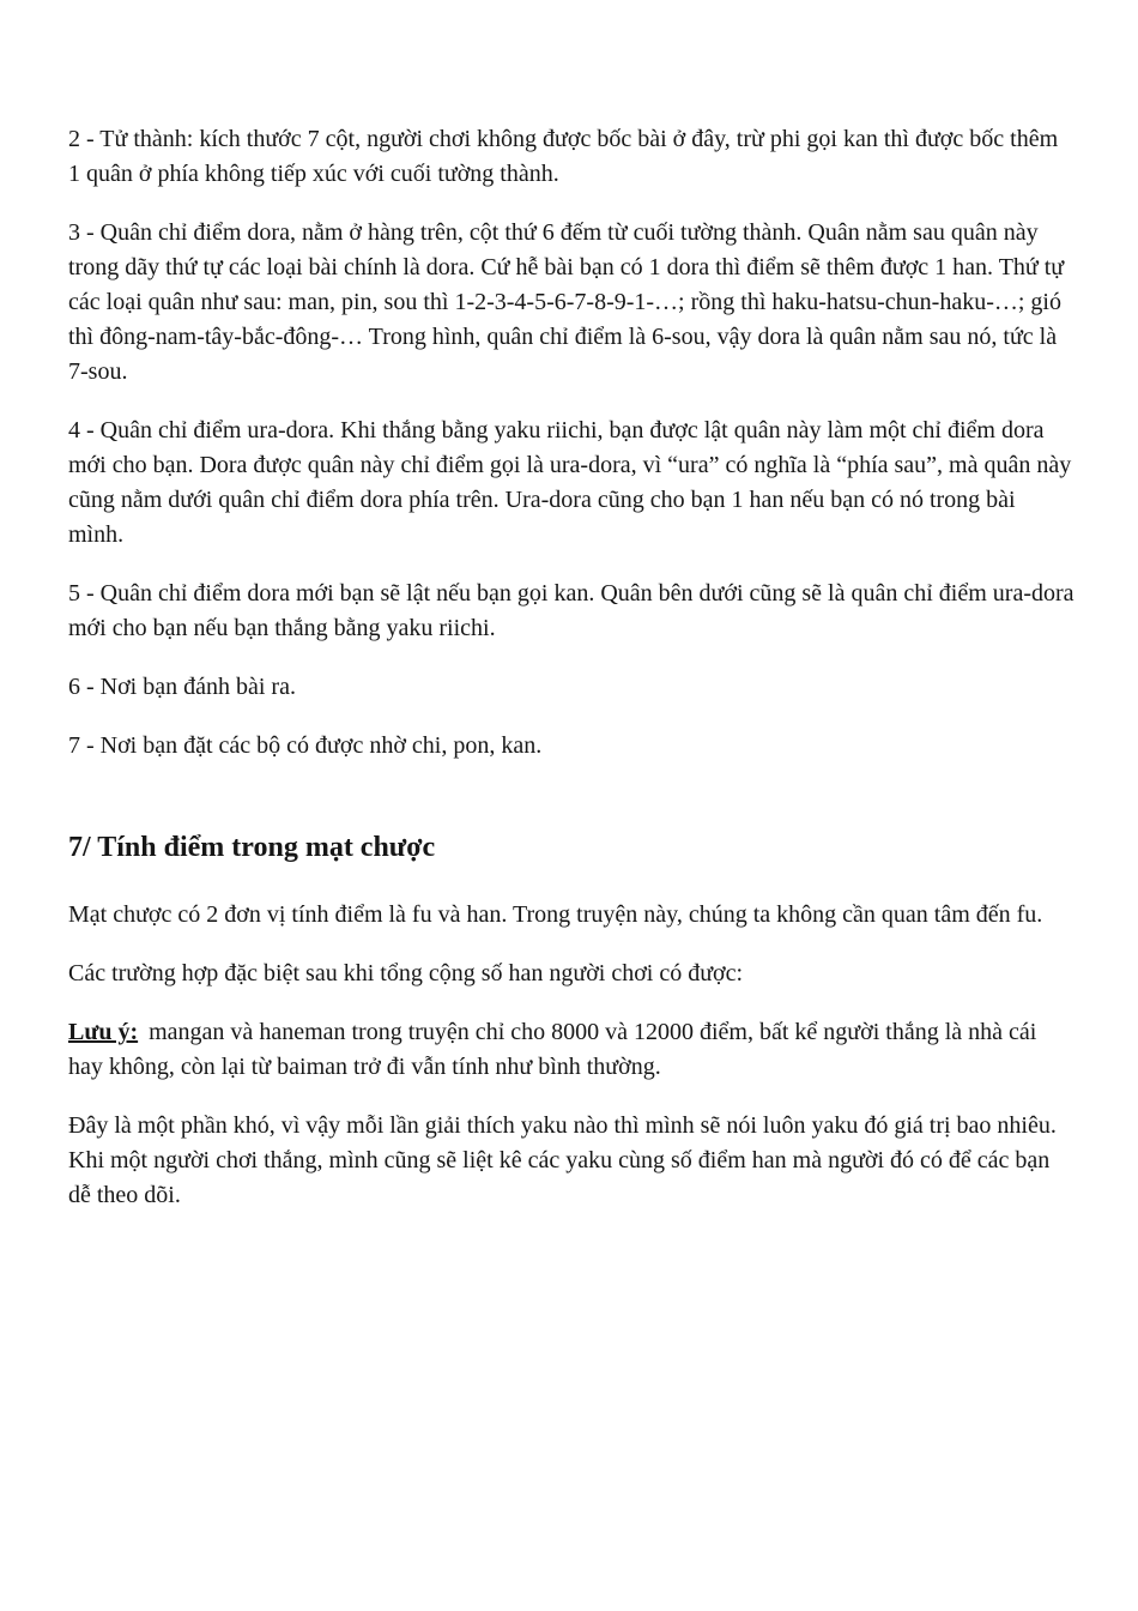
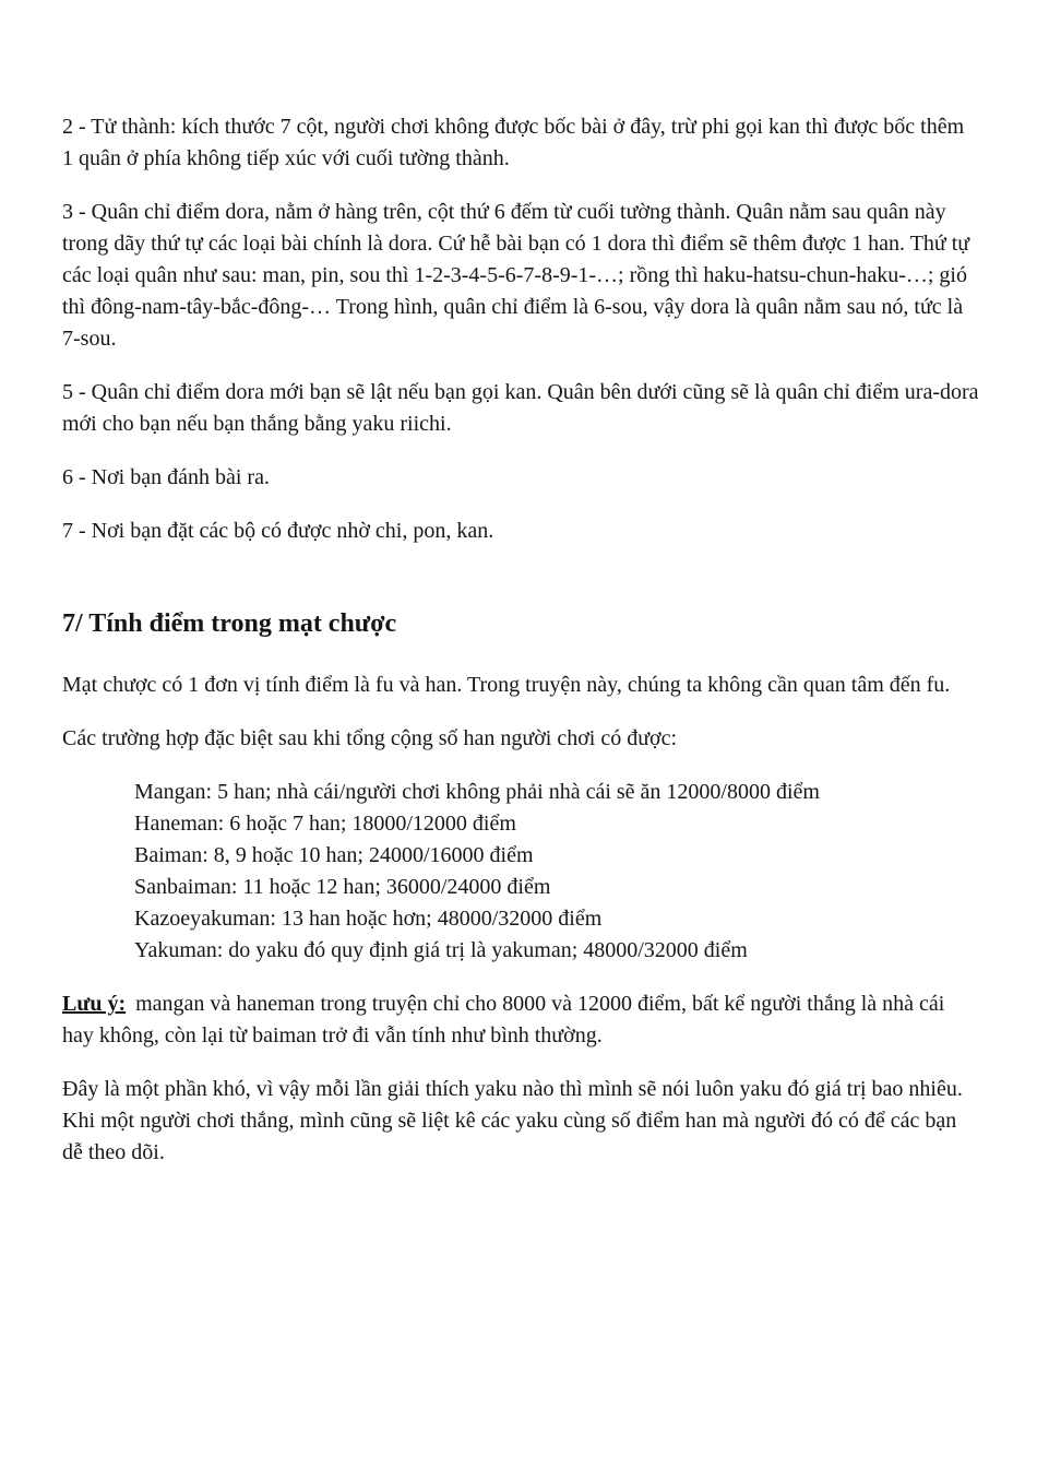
  2 - Tử thành: kích thước 7 cột, người chơi không được bốc bài ở đây, trừ phi gọi kan thì được bốc thêm 1 quân ở phía không tiếp xúc với cuối tường thành.
  3 - Quân chỉ điểm dora, nằm ở hàng trên, cột thứ 6 đếm từ cuối tường thành. Quân nằm sau quân này trong dãy thứ tự các loại bài chính là dora. Cứ hễ bài bạn có 1 dora thì điểm sẽ thêm được 1 han. Thứ tự các loại quân như sau: man, pin, sou thì 1-2-3-4-5-6-7-8-9-1-…; rồng thì haku-hatsu-chun-haku-…; gió thì đông-nam-tây-bắc-đông-… Trong hình, quân chỉ điểm là 6-sou, vậy dora là quân nằm sau nó, tức là 7-sou.
- 4 - Quân chỉ điểm ura-dora. Khi thắng bằng yaku riichi, bạn được lật quân này làm một chỉ điểm dora mới cho bạn. Dora được quân này chỉ điểm gọi là ura-dora, vì “ura” có nghĩa là “phía sau”, mà quân này cũng nằm dưới quân chỉ điểm dora phía trên. Ura-dora cũng cho bạn 1 han nếu bạn có nó trong bài mình.
  5 - Quân chỉ điểm dora mới bạn sẽ lật nếu bạn gọi kan. Quân bên dưới cũng sẽ là quân chỉ điểm ura-dora mới cho bạn nếu bạn thắng bằng yaku riichi.
  6 - Nơi bạn đánh bài ra.
  7 - Nơi bạn đặt các bộ có được nhờ chi, pon, kan.
  7/ Tính điểm trong mạt chược
- Mạt chược có 2 đơn vị tính điểm là fu và han. Trong truyện này, chúng ta không cần quan tâm đến fu.
+ Mạt chược có 1 đơn vị tính điểm là fu và han. Trong truyện này, chúng ta không cần quan tâm đến fu.
  Các trường hợp đặc biệt sau khi tổng cộng số han người chơi có được:
+ Mangan: 5 han; nhà cái/người chơi không phải nhà cái sẽ ăn 12000/8000 điểm
+ Haneman: 6 hoặc 7 han; 18000/12000 điểm
+ Baiman: 8, 9 hoặc 10 han; 24000/16000 điểm
+ Sanbaiman: 11 hoặc 12 han; 36000/24000 điểm
+ Kazoeyakuman: 13 han hoặc hơn; 48000/32000 điểm
+ Yakuman: do yaku đó quy định giá trị là yakuman; 48000/32000 điểm
  Lưu ý: mangan và haneman trong truyện chỉ cho 8000 và 12000 điểm, bất kể người thắng là nhà cái hay không, còn lại từ baiman trở đi vẫn tính như bình thường.
  Đây là một phần khó, vì vậy mỗi lần giải thích yaku nào thì mình sẽ nói luôn yaku đó giá trị bao nhiêu. Khi một người chơi thắng, mình cũng sẽ liệt kê các yaku cùng số điểm han mà người đó có để các bạn dễ theo dõi.
